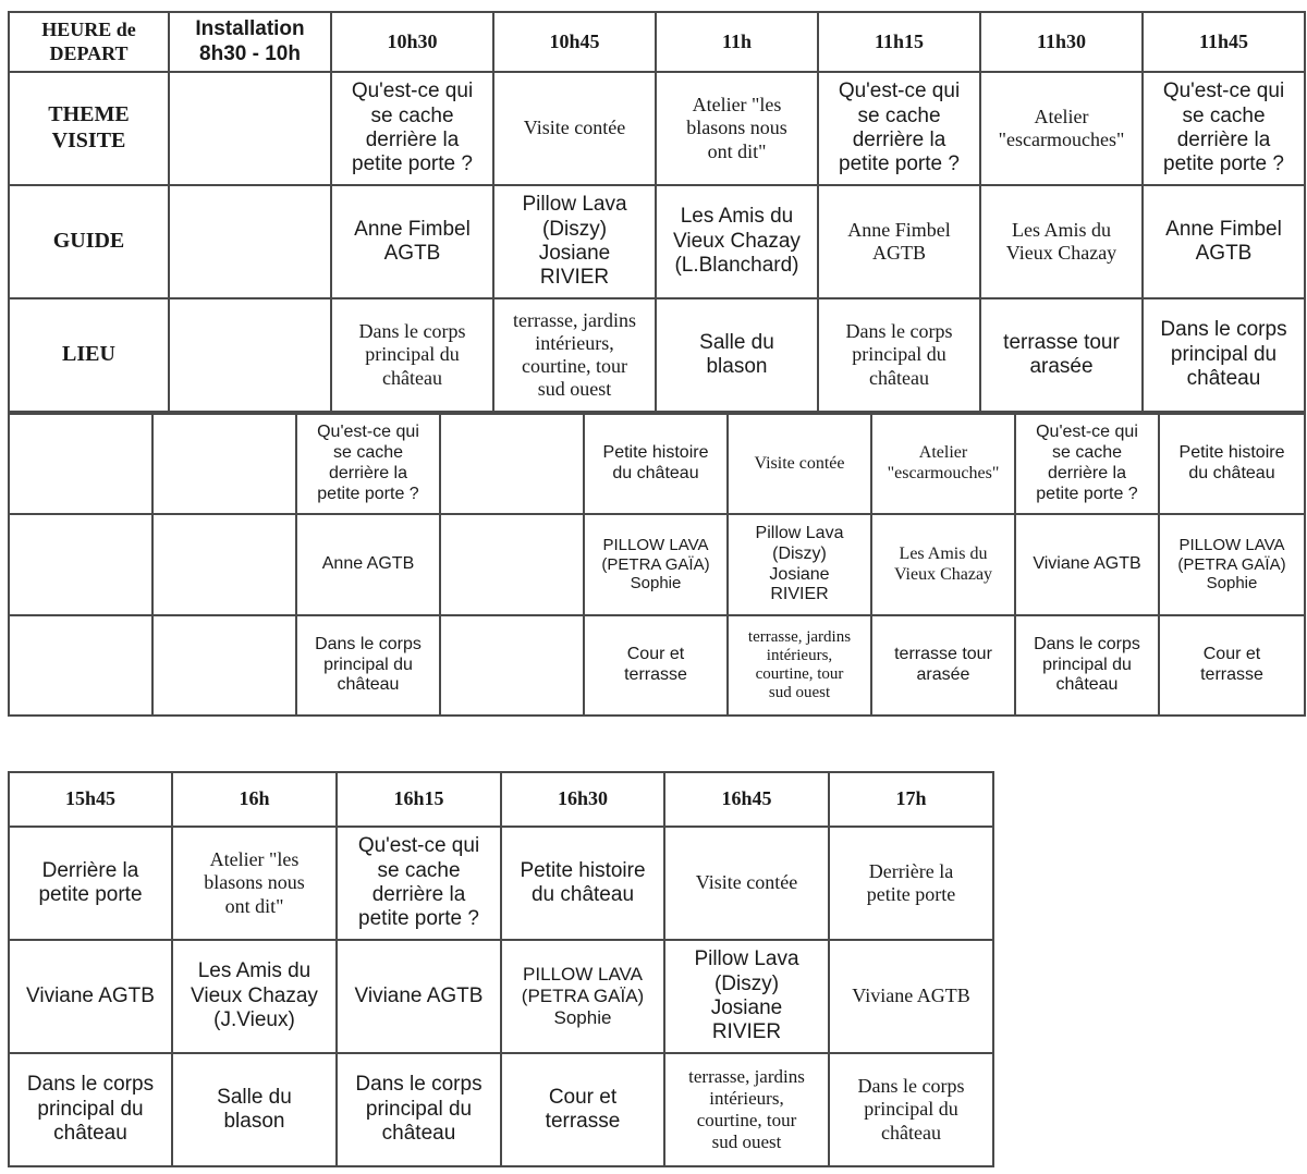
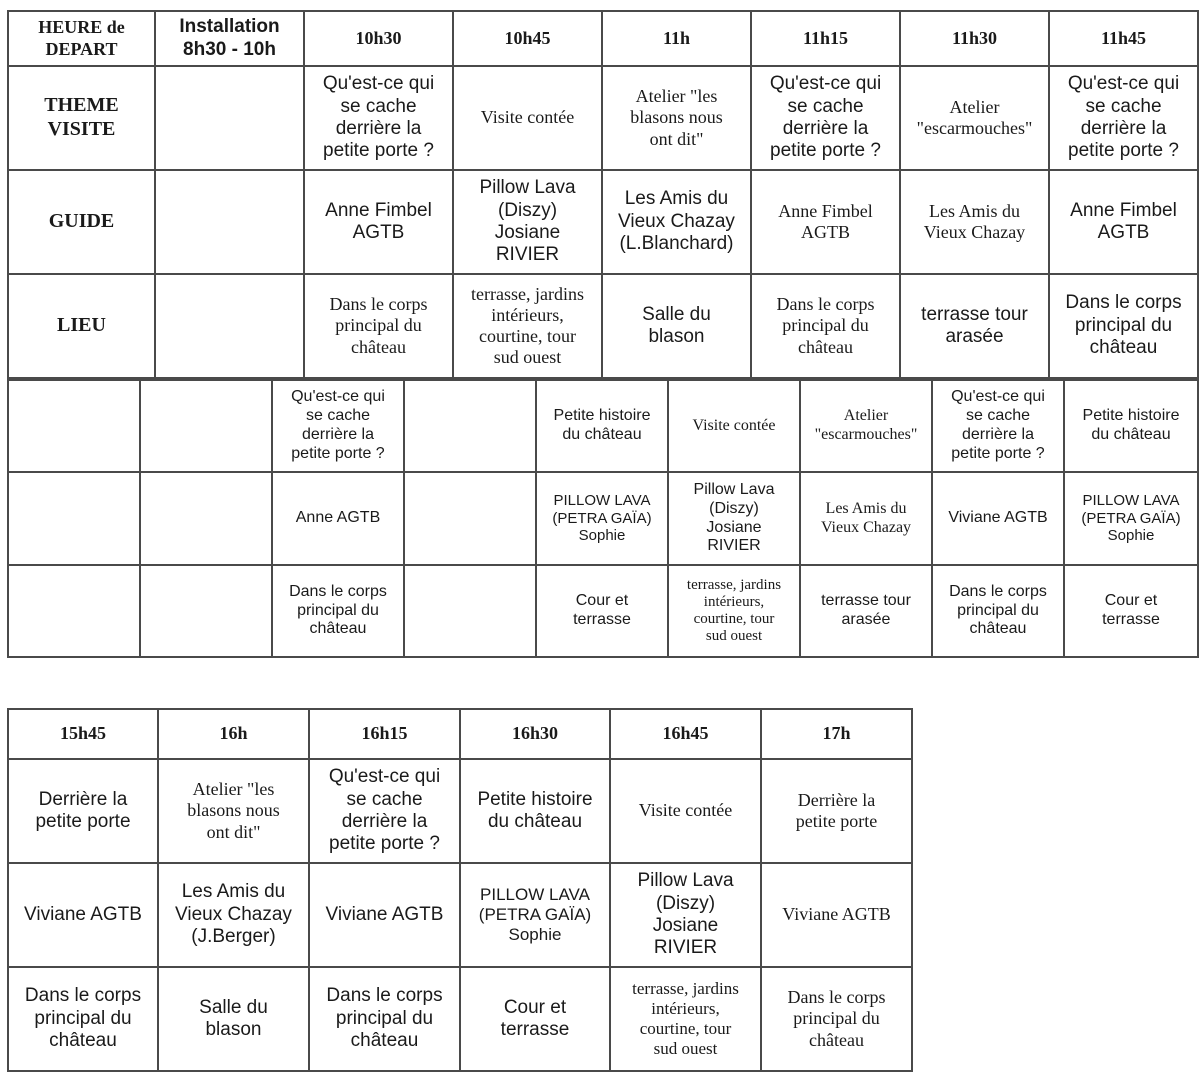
  HEURE de DEPART	Installation 8h30 - 10h	10h30	10h45	11h	11h15	11h30	11h45
  THEME VISITE		Qu'est-ce qui se cache derrière la petite porte ?	Visite contée	Atelier "les blasons nous ont dit"	Qu'est-ce qui se cache derrière la petite porte ?	Atelier "escarmouches"	Qu'est-ce qui se cache derrière la petite porte ?
  GUIDE		Anne Fimbel AGTB	Pillow Lava (Diszy) Josiane RIVIER	Les Amis du Vieux Chazay (L.Blanchard)	Anne Fimbel AGTB	Les Amis du Vieux Chazay	Anne Fimbel AGTB
  LIEU		Dans le corps principal du château	terrasse, jardins intérieurs, courtine, tour sud ouest	Salle du blason	Dans le corps principal du château	terrasse tour arasée	Dans le corps principal du château
  		Qu'est-ce qui se cache derrière la petite porte ?		Petite histoire du château	Visite contée	Atelier "escarmouches"	Qu'est-ce qui se cache derrière la petite porte ?	Petite histoire du château
  		Anne AGTB		PILLOW LAVA (PETRA GAÏA) Sophie	Pillow Lava (Diszy) Josiane RIVIER	Les Amis du Vieux Chazay	Viviane AGTB	PILLOW LAVA (PETRA GAÏA) Sophie
  		Dans le corps principal du château		Cour et terrasse	terrasse, jardins intérieurs, courtine, tour sud ouest	terrasse tour arasée	Dans le corps principal du château	Cour et terrasse
  15h45	16h	16h15	16h30	16h45	17h
  Derrière la petite porte	Atelier "les blasons nous ont dit"	Qu'est-ce qui se cache derrière la petite porte ?	Petite histoire du château	Visite contée	Derrière la petite porte
- Viviane AGTB	Les Amis du Vieux Chazay (J.Vieux)	Viviane AGTB	PILLOW LAVA (PETRA GAÏA) Sophie	Pillow Lava (Diszy) Josiane RIVIER	Viviane AGTB
+ Viviane AGTB	Les Amis du Vieux Chazay (J.Berger)	Viviane AGTB	PILLOW LAVA (PETRA GAÏA) Sophie	Pillow Lava (Diszy) Josiane RIVIER	Viviane AGTB
  Dans le corps principal du château	Salle du blason	Dans le corps principal du château	Cour et terrasse	terrasse, jardins intérieurs, courtine, tour sud ouest	Dans le corps principal du château
